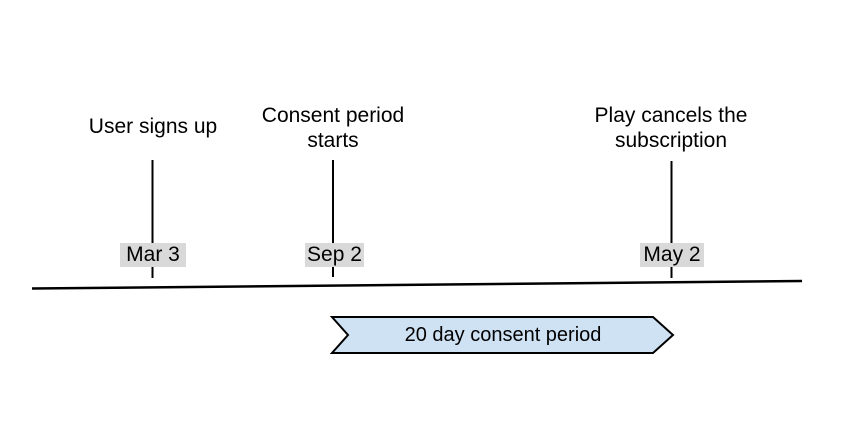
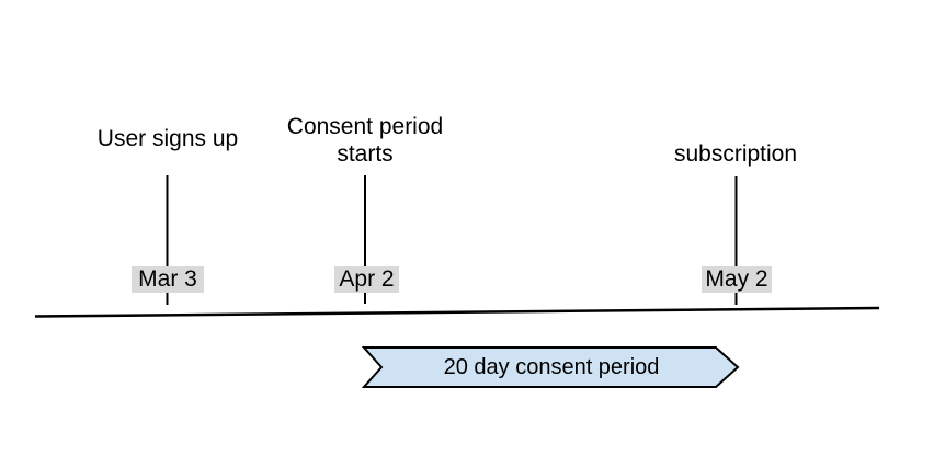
  User signs up
  Mar 3
  Consent period
  starts
- Sep 2
+ Apr 2
- Play cancels the
  subscription
  May 2
  20 day consent period
